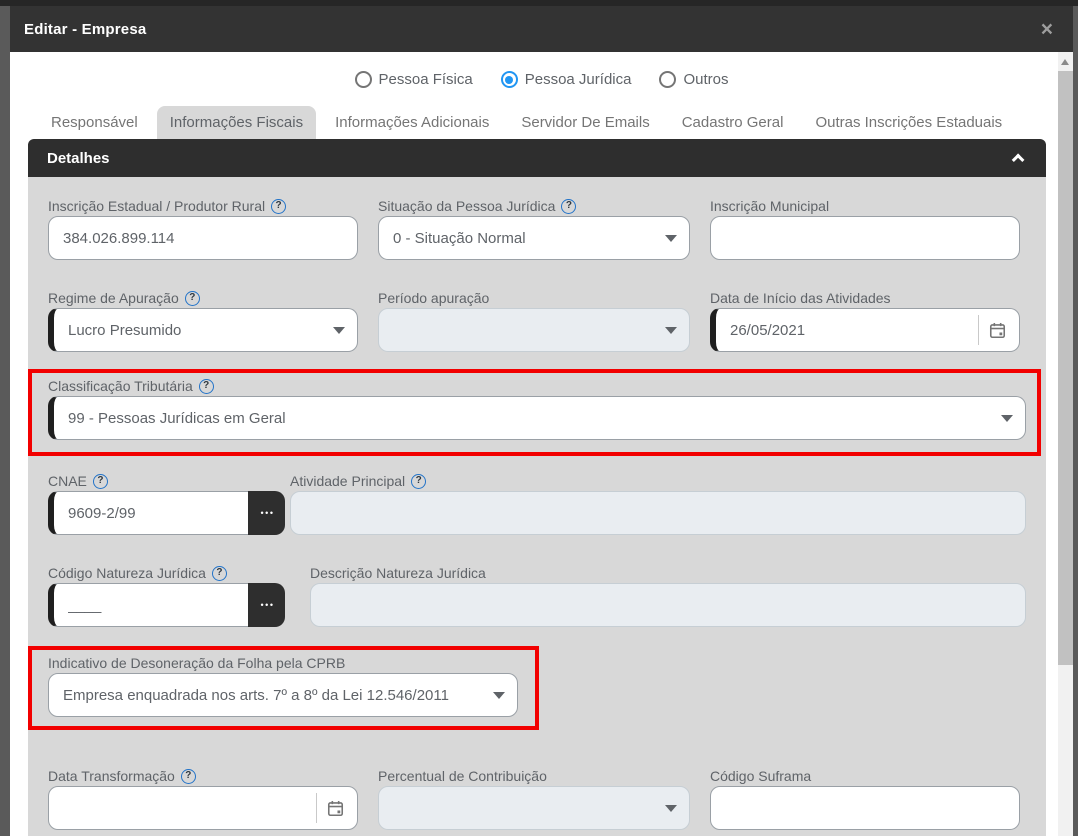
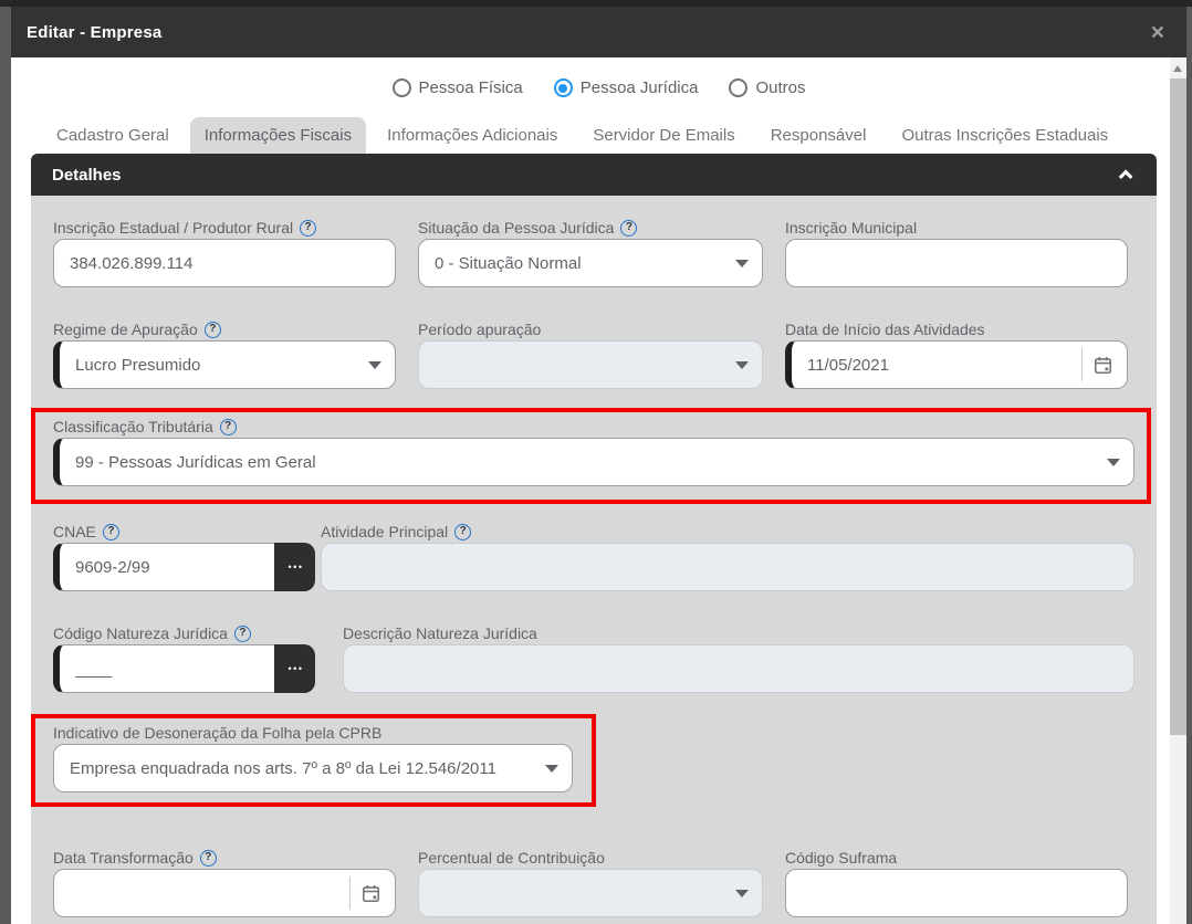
  Editar - Empresa
  ×
  Pessoa Física
  Pessoa Jurídica
  Outros
- Responsável
+ Cadastro Geral
  Informações Fiscais
  Informações Adicionais
  Servidor De Emails
- Cadastro Geral
+ Responsável
  Outras Inscrições Estaduais
  Detalhes
  Inscrição Estadual / Produtor Rural
  ?
  384.026.899.114
  Situação da Pessoa Jurídica
  ?
  0 - Situação Normal
  Inscrição Municipal
  Regime de Apuração
  ?
  Lucro Presumido
  Período apuração
  Data de Início das Atividades
- 26/05/2021
+ 11/05/2021
  Classificação Tributária
  ?
  99 - Pessoas Jurídicas em Geral
  CNAE
  ?
  9609-2/99
  •••
  Atividade Principal
  ?
  Código Natureza Jurídica
  ?
  ____
  •••
  Descrição Natureza Jurídica
  Indicativo de Desoneração da Folha pela CPRB
  Empresa enquadrada nos arts. 7º a 8º da Lei 12.546/2011
  Data Transformação
  ?
  Percentual de Contribuição
  Código Suframa
